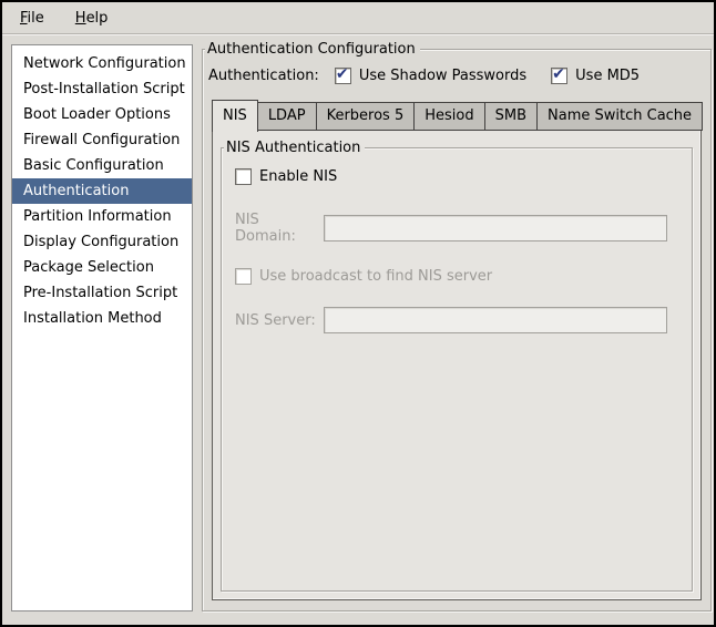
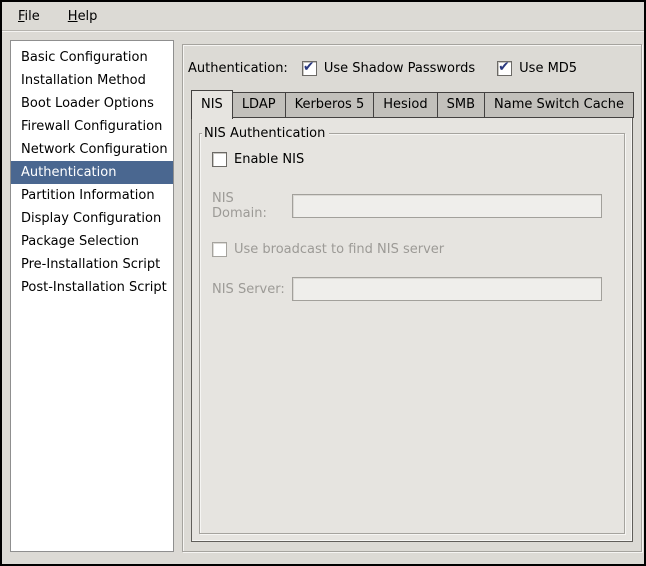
  File
  Help
- Network Configuration
+ Basic Configuration
- Post-Installation Script
+ Installation Method
  Boot Loader Options
  Firewall Configuration
- Basic Configuration
+ Network Configuration
  Authentication
  Partition Information
  Display Configuration
  Package Selection
  Pre-Installation Script
- Installation Method
+ Post-Installation Script
- Authentication Configuration
  Authentication:
  Use Shadow Passwords
  Use MD5
  NIS
  LDAP
  Kerberos 5
  Hesiod
  SMB
  Name Switch Cache
  NIS Authentication
  Enable NIS
  NIS Domain:
  Use broadcast to find NIS server
  NIS Server:
